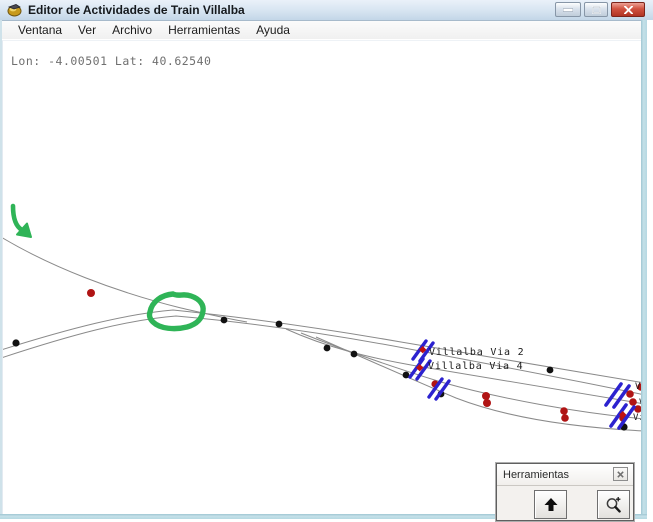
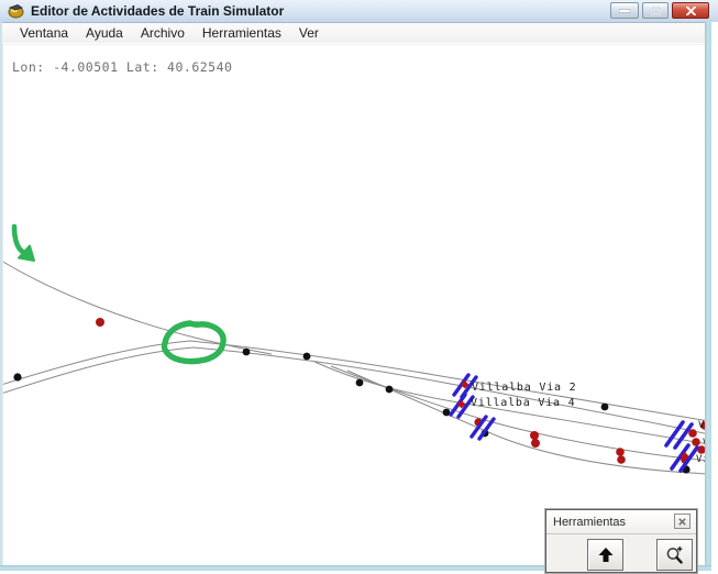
- Editor de Actividades de Train Villalba
+ Editor de Actividades de Train Simulator
  Ventana
- Ver
+ Ayuda
  Archivo
  Herramientas
- Ayuda
+ Ver
  Lon: -4.00501 Lat: 40.62540
  Villalba Via 2
  Villalba Via 4
  V
  Herramientas
